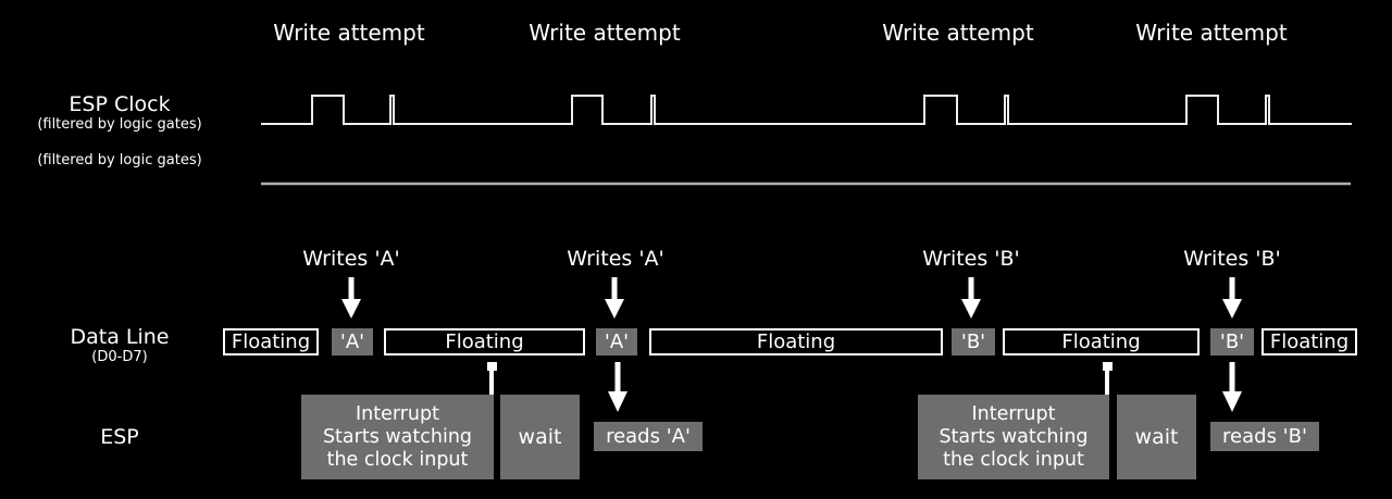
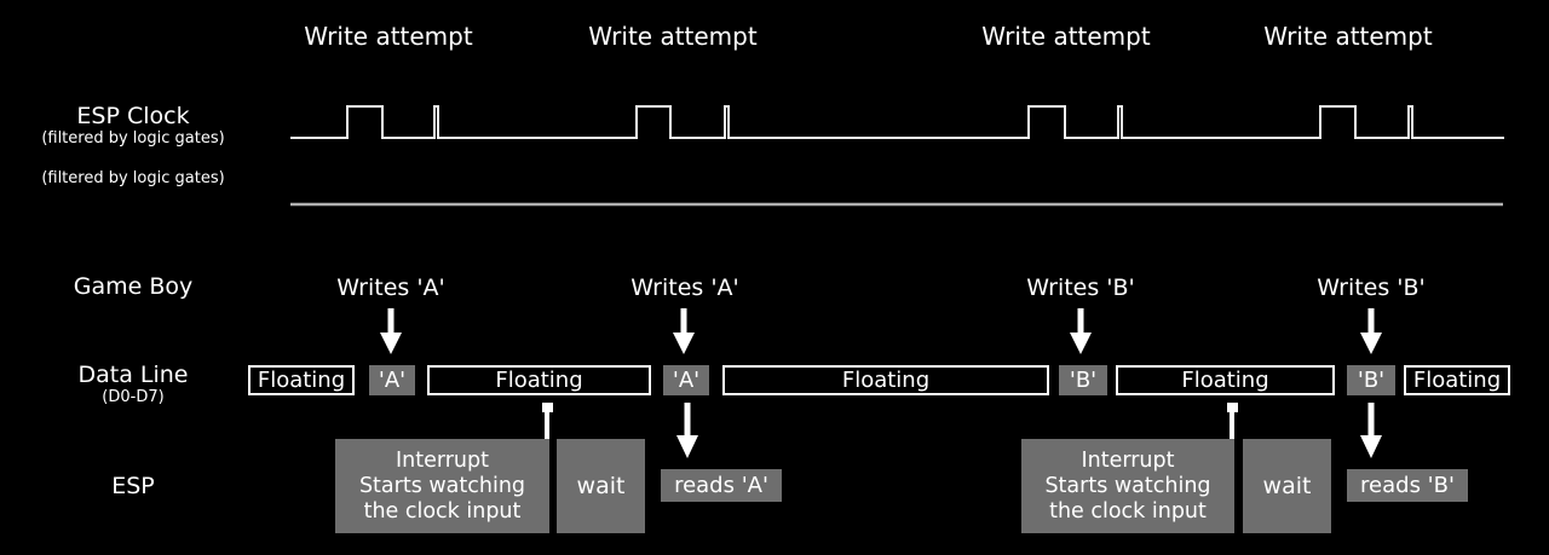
  Write attempt
  Write attempt
  Write attempt
  Write attempt
  ESP Clock
  (filtered by logic gates)
  (filtered by logic gates)
+ Game Boy
  Data Line
  (D0-D7)
  ESP
  Writes 'A'
  Writes 'A'
  Writes 'B'
  Writes 'B'
  Floating
  'A'
  Floating
  'A'
  Floating
  'B'
  Floating
  'B'
  Floating
  Interrupt
  Starts watching
  the clock input
  wait
  reads 'A'
  Interrupt
  Starts watching
  the clock input
  wait
  reads 'B'
